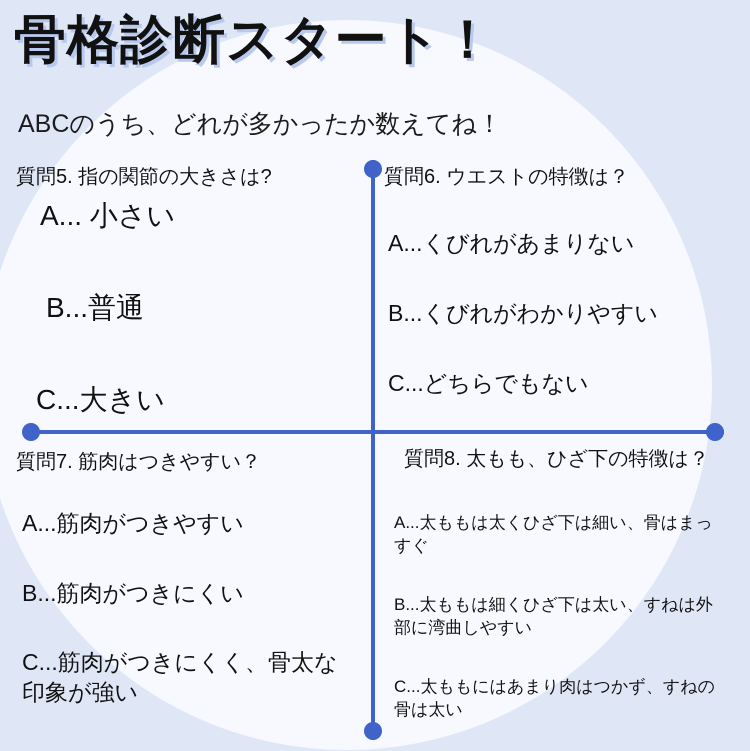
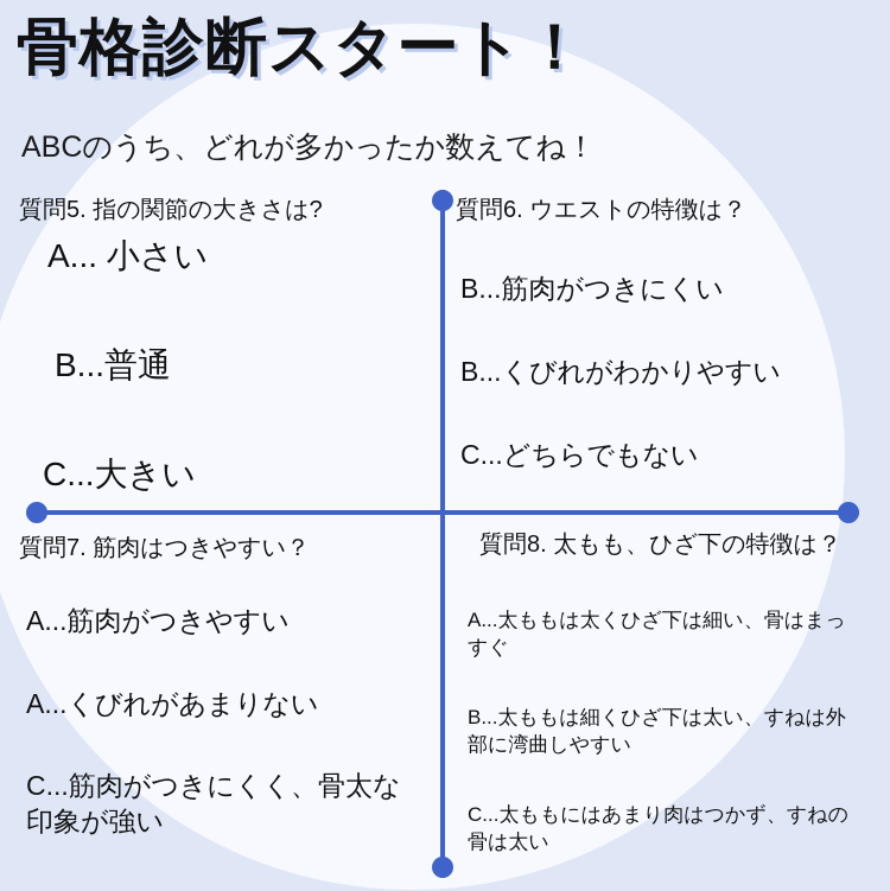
  骨格診断スタート！
  ABCのうち、どれが多かったか数えてね！
  質問5. 指の関節の大きさは?
  A... 小さい
  B...普通
  C...大きい
  質問6. ウエストの特徴は？
- A...くびれがあまりない
+ B...筋肉がつきにくい
  B...くびれがわかりやすい
  C...どちらでもない
  質問7. 筋肉はつきやすい？
  A...筋肉がつきやすい
- B...筋肉がつきにくい
+ A...くびれがあまりない
  C...筋肉がつきにくく、骨太な印象が強い
  質問8. 太もも、ひざ下の特徴は？
  A...太ももは太くひざ下は細い、骨はまっすぐ
  B...太ももは細くひざ下は太い、すねは外部に湾曲しやすい
  C...太ももにはあまり肉はつかず、すねの骨は太い
